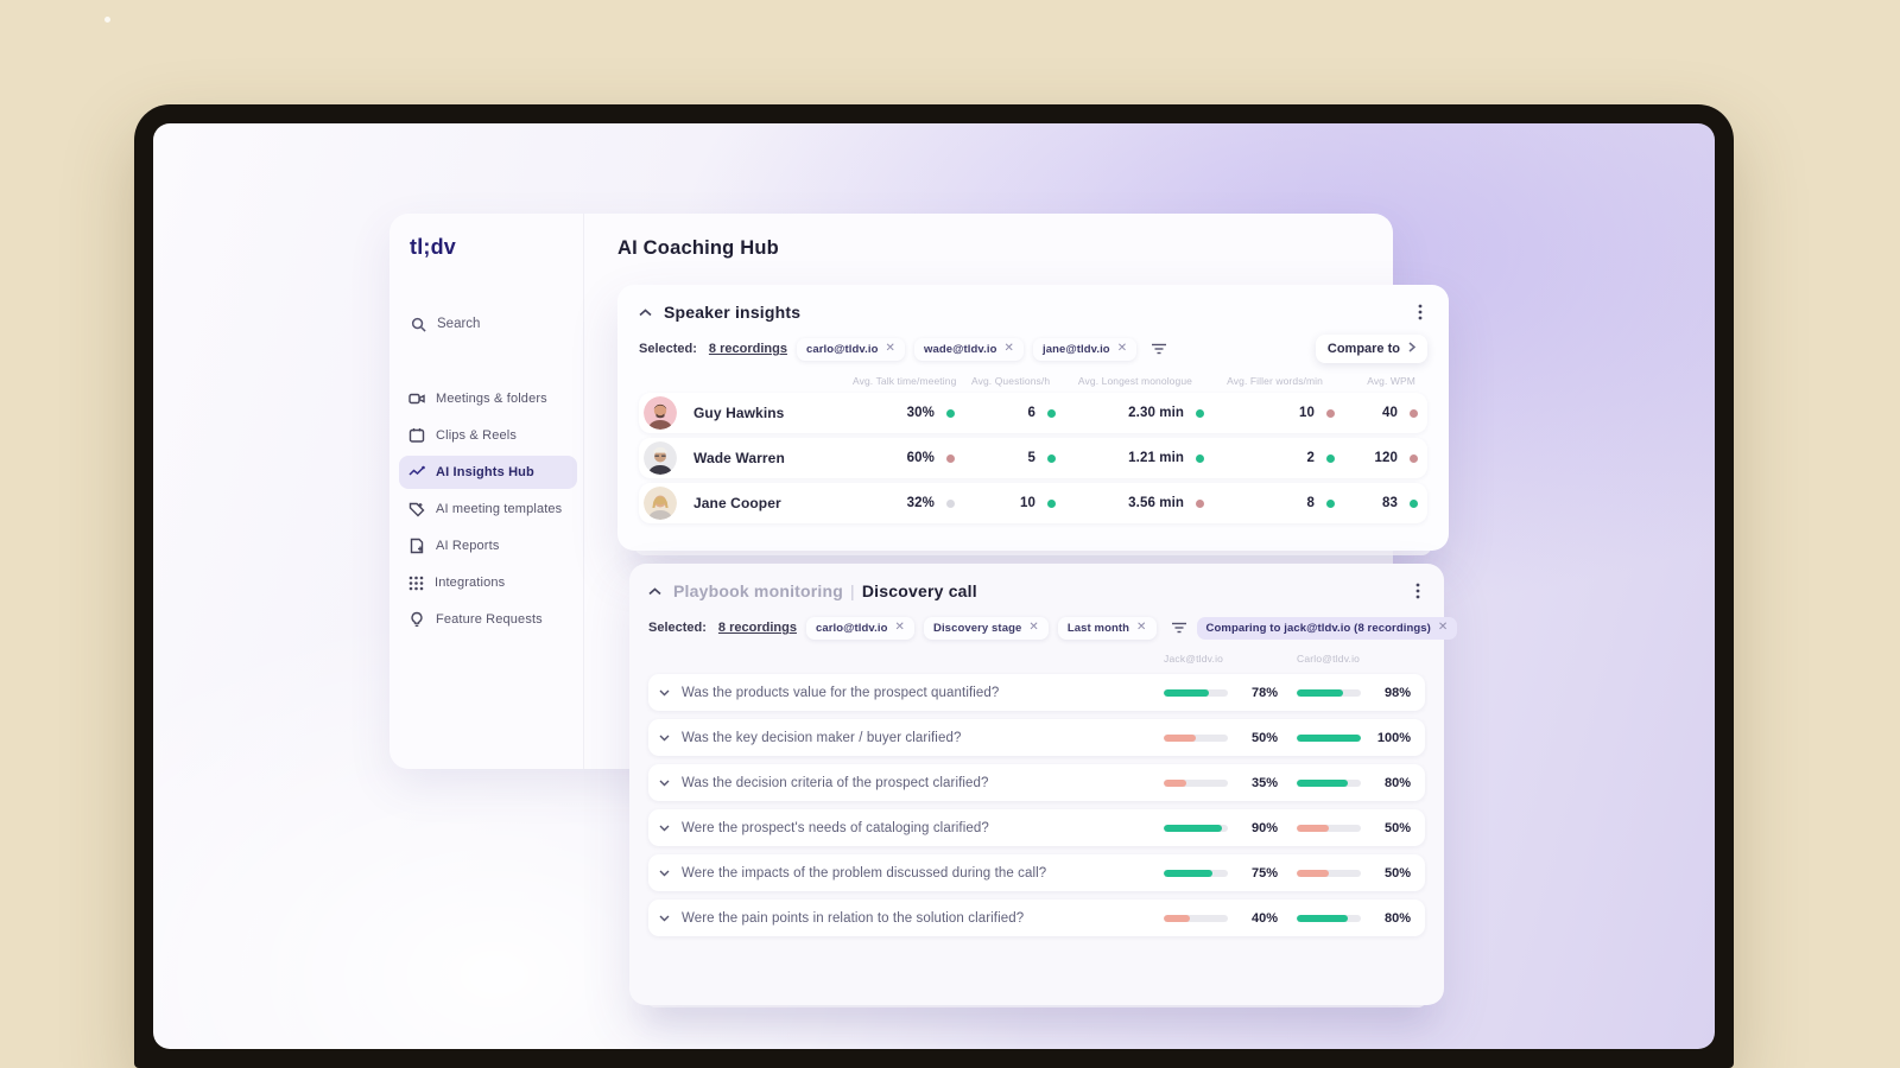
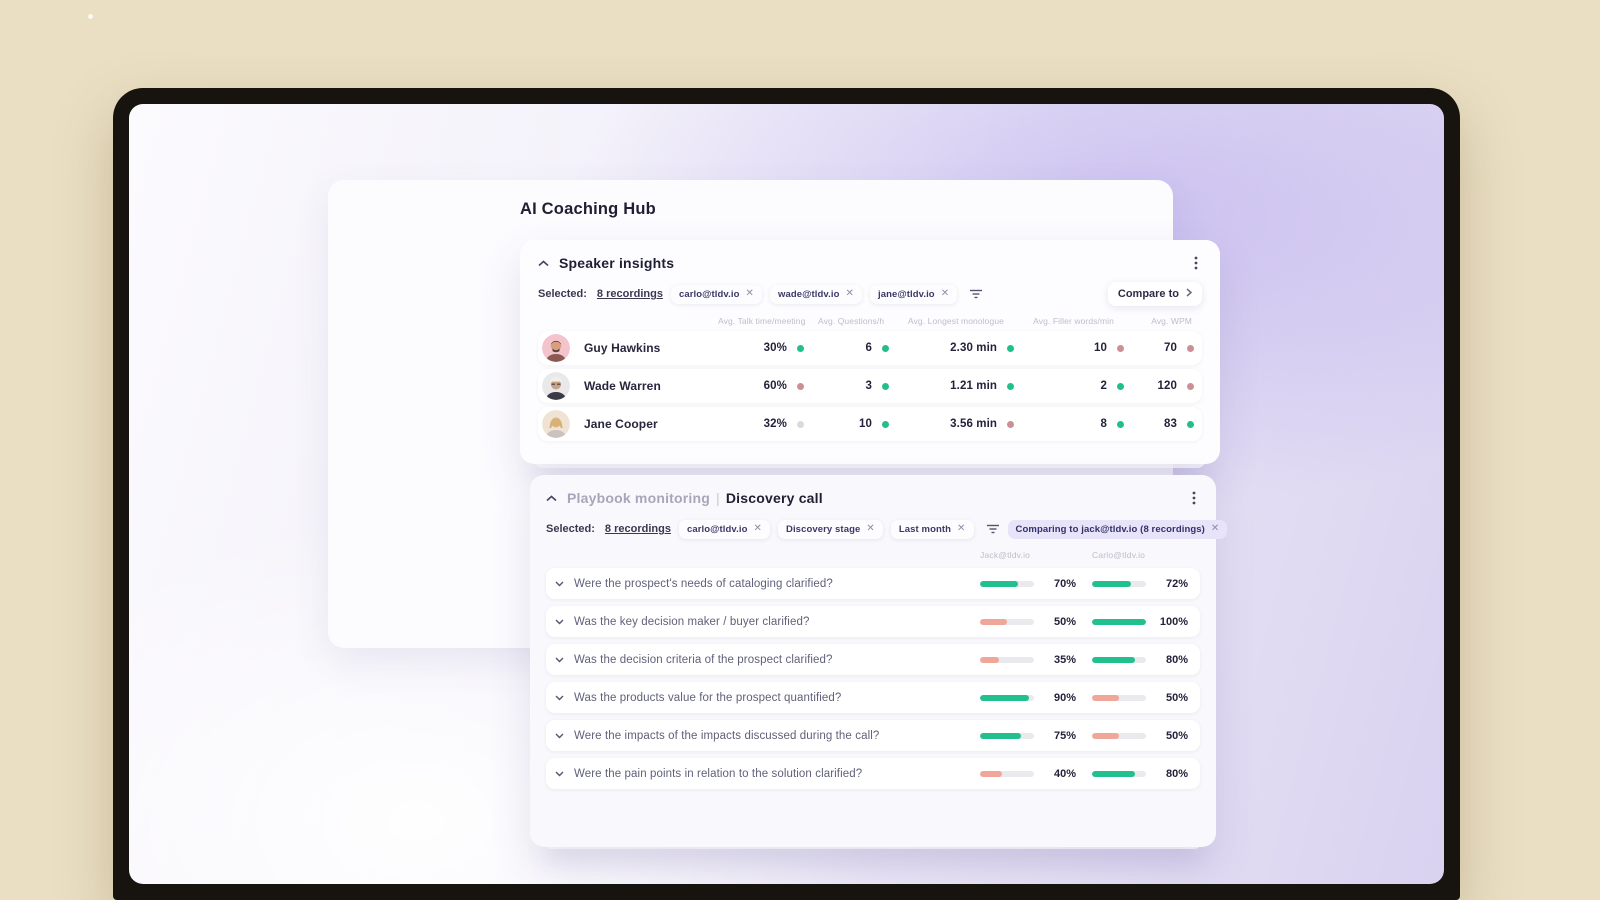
- tl;dv
- Search
- Meetings & folders
- Clips & Reels
- AI Insights Hub
- AI meeting templates
- AI Reports
- Integrations
- Feature Requests
  AI Coaching Hub
  Speaker insights
  Selected:
  8 recordings
  carlo@tldv.io
  ✕
  wade@tldv.io
  ✕
  jane@tldv.io
  ✕
  Compare to
  Avg. Talk time/meeting
  Avg. Questions/h
  Avg. Longest monologue
  Avg. Filler words/min
  Avg. WPM
  Guy Hawkins
  30%
  6
  2.30 min
  10
- 40
+ 70
  Wade Warren
  60%
- 5
+ 3
  1.21 min
  2
  120
  Jane Cooper
  32%
  10
  3.56 min
  8
  83
  Playbook monitoring | Discovery call
  Selected:
  8 recordings
  carlo@tldv.io
  ✕
  Discovery stage
  ✕
  Last month
  ✕
  Comparing to jack@tldv.io (8 recordings)
  ✕
  Jack@tldv.io
  Carlo@tldv.io
- Was the products value for the prospect quantified?
+ Were the prospect's needs of cataloging clarified?
- 78%
+ 70%
- 98%
+ 72%
  Was the key decision maker / buyer clarified?
  50%
  100%
  Was the decision criteria of the prospect clarified?
  35%
  80%
- Were the prospect's needs of cataloging clarified?
+ Was the products value for the prospect quantified?
  90%
  50%
- Were the impacts of the problem discussed during the call?
+ Were the impacts of the impacts discussed during the call?
  75%
  50%
  Were the pain points in relation to the solution clarified?
  40%
  80%
